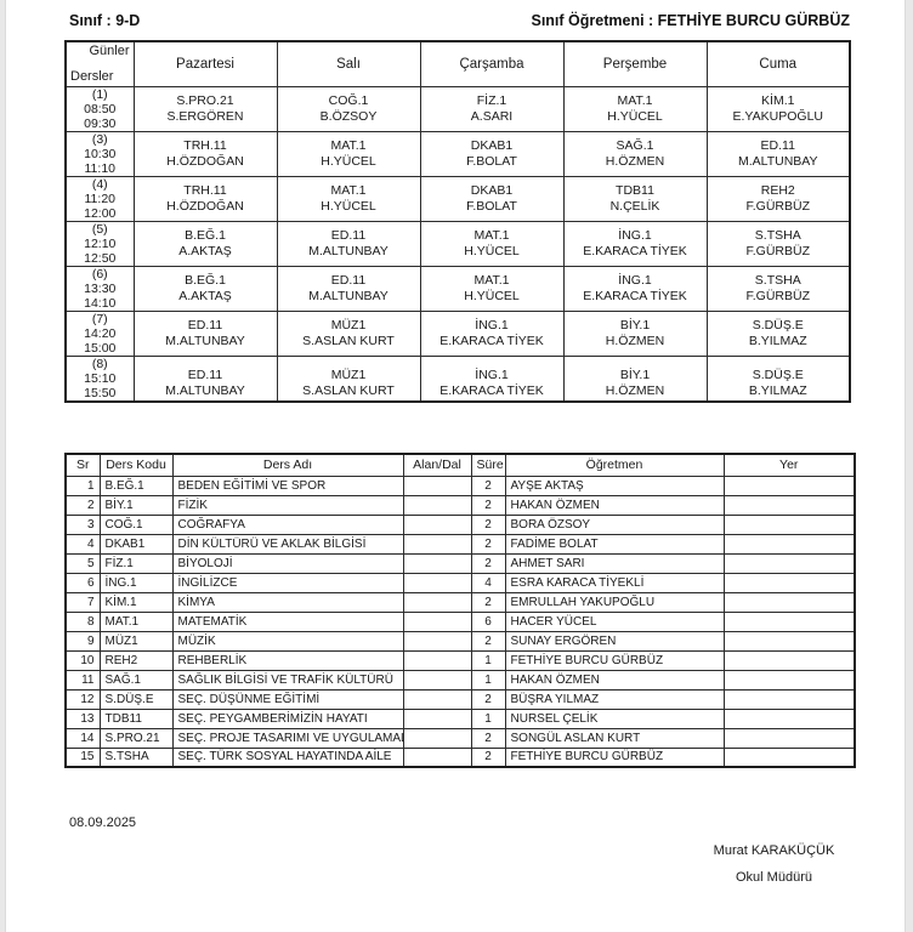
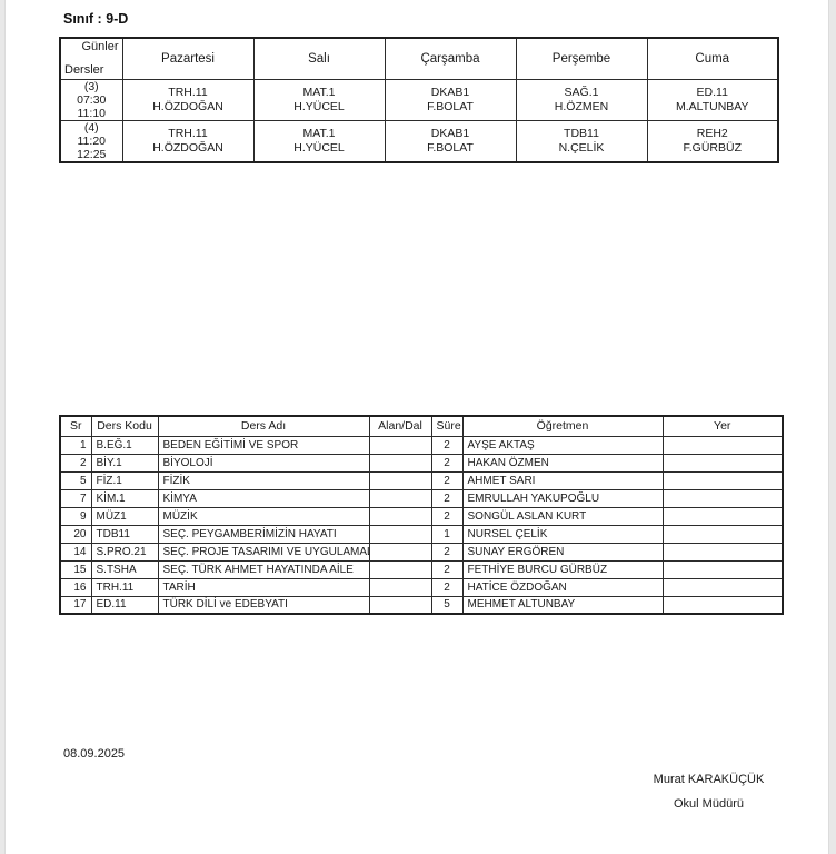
  Sınıf : 9-D
- Sınıf Öğretmeni : FETHİYE BURCU GÜRBÜZ
  Günler Dersler	Pazartesi	Salı	Çarşamba	Perşembe	Cuma
- (1)08:5009:30	S.PRO.21S.ERGÖREN	COĞ.1B.ÖZSOY	FİZ.1A.SARI	MAT.1H.YÜCEL	KİM.1E.YAKUPOĞLU
- (3)10:3011:10	TRH.11H.ÖZDOĞAN	MAT.1H.YÜCEL	DKAB1F.BOLAT	SAĞ.1H.ÖZMEN	ED.11M.ALTUNBAY
+ (3)07:3011:10	TRH.11H.ÖZDOĞAN	MAT.1H.YÜCEL	DKAB1F.BOLAT	SAĞ.1H.ÖZMEN	ED.11M.ALTUNBAY
- (4)11:2012:00	TRH.11H.ÖZDOĞAN	MAT.1H.YÜCEL	DKAB1F.BOLAT	TDB11N.ÇELİK	REH2F.GÜRBÜZ
+ (4)11:2012:25	TRH.11H.ÖZDOĞAN	MAT.1H.YÜCEL	DKAB1F.BOLAT	TDB11N.ÇELİK	REH2F.GÜRBÜZ
- (5)12:1012:50	B.EĞ.1A.AKTAŞ	ED.11M.ALTUNBAY	MAT.1H.YÜCEL	İNG.1E.KARACA TİYEK	S.TSHAF.GÜRBÜZ
- (6)13:3014:10	B.EĞ.1A.AKTAŞ	ED.11M.ALTUNBAY	MAT.1H.YÜCEL	İNG.1E.KARACA TİYEK	S.TSHAF.GÜRBÜZ
- (7)14:2015:00	ED.11M.ALTUNBAY	MÜZ1S.ASLAN KURT	İNG.1E.KARACA TİYEK	BİY.1H.ÖZMEN	S.DÜŞ.EB.YILMAZ
- (8)15:1015:50	ED.11M.ALTUNBAY	MÜZ1S.ASLAN KURT	İNG.1E.KARACA TİYEK	BİY.1H.ÖZMEN	S.DÜŞ.EB.YILMAZ
  Sr	Ders Kodu	Ders Adı	Alan/Dal	Süre	Öğretmen	Yer
  1	B.EĞ.1	BEDEN EĞİTİMİ VE SPOR		2	AYŞE AKTAŞ
- 2	BİY.1	FİZİK		2	HAKAN ÖZMEN
+ 2	BİY.1	BİYOLOJİ		2	HAKAN ÖZMEN
- 3	COĞ.1	COĞRAFYA		2	BORA ÖZSOY
- 4	DKAB1	DİN KÜLTÜRÜ VE AKLAK BİLGİSİ		2	FADİME BOLAT
- 5	FİZ.1	BİYOLOJİ		2	AHMET SARI
+ 5	FİZ.1	FİZİK		2	AHMET SARI
- 6	İNG.1	İNGİLİZCE		4	ESRA KARACA TİYEKLİ
  7	KİM.1	KİMYA		2	EMRULLAH YAKUPOĞLU
- 8	MAT.1	MATEMATİK		6	HACER YÜCEL
- 9	MÜZ1	MÜZİK		2	SUNAY ERGÖREN
+ 9	MÜZ1	MÜZİK		2	SONGÜL ASLAN KURT
- 10	REH2	REHBERLİK		1	FETHİYE BURCU GÜRBÜZ
- 11	SAĞ.1	SAĞLIK BİLGİSİ VE TRAFİK KÜLTÜRÜ		1	HAKAN ÖZMEN
- 12	S.DÜŞ.E	SEÇ. DÜŞÜNME EĞİTİMİ		2	BÜŞRA YILMAZ
- 13	TDB11	SEÇ. PEYGAMBERİMİZİN HAYATI		1	NURSEL ÇELİK
+ 20	TDB11	SEÇ. PEYGAMBERİMİZİN HAYATI		1	NURSEL ÇELİK
- 14	S.PRO.21	SEÇ. PROJE TASARIMI VE UYGULAMA		2	SONGÜL ASLAN KURT
+ 14	S.PRO.21	SEÇ. PROJE TASARIMI VE UYGULAMA		2	SUNAY ERGÖREN
- 15	S.TSHA	SEÇ. TÜRK SOSYAL HAYATINDA AİLE		2	FETHİYE BURCU GÜRBÜZ
+ 15	S.TSHA	SEÇ. TÜRK AHMET HAYATINDA AİLE		2	FETHİYE BURCU GÜRBÜZ
+ 16	TRH.11	TARİH		2	HATİCE ÖZDOĞAN
+ 17	ED.11	TÜRK DİLİ ve EDEBYATI		5	MEHMET ALTUNBAY
  08.09.2025
  Murat KARAKÜÇÜK
  Okul Müdürü
